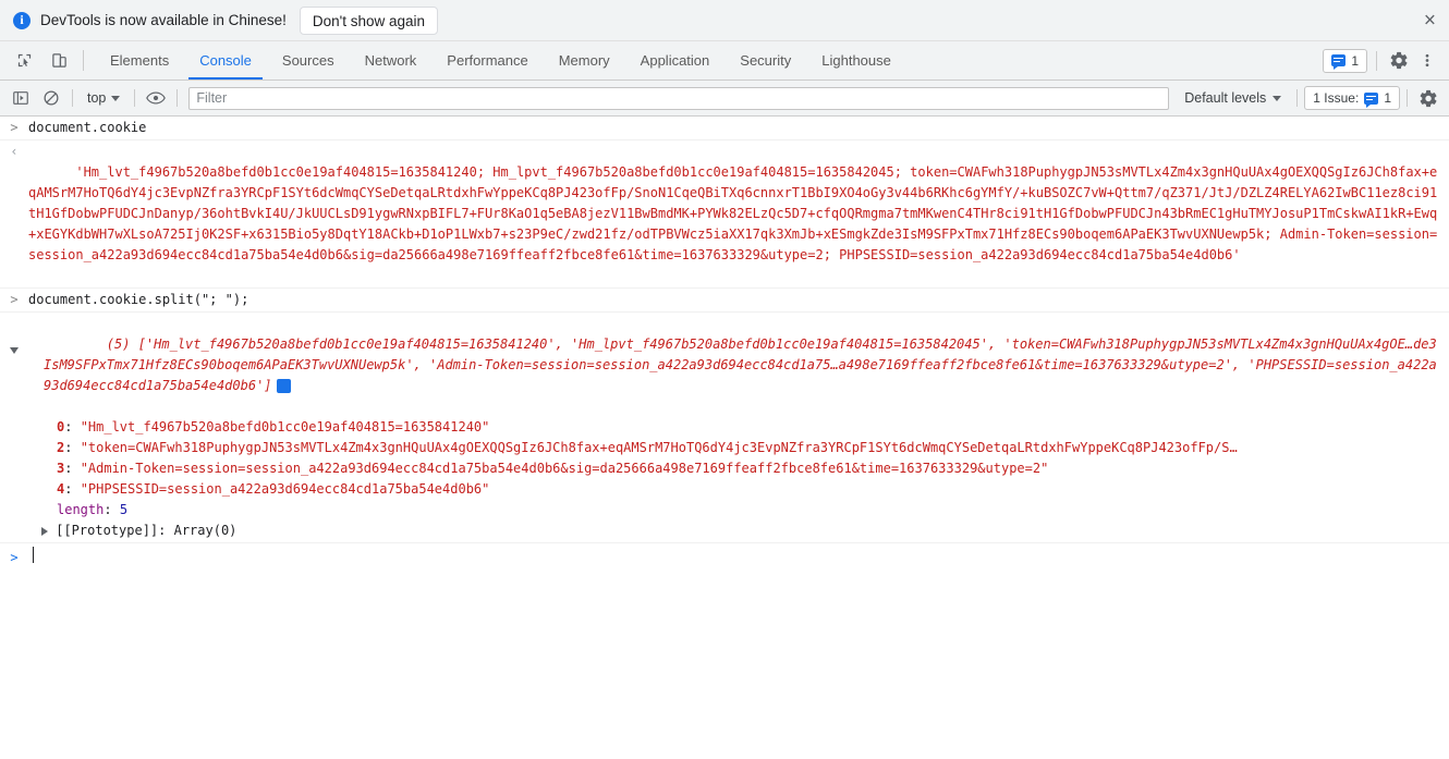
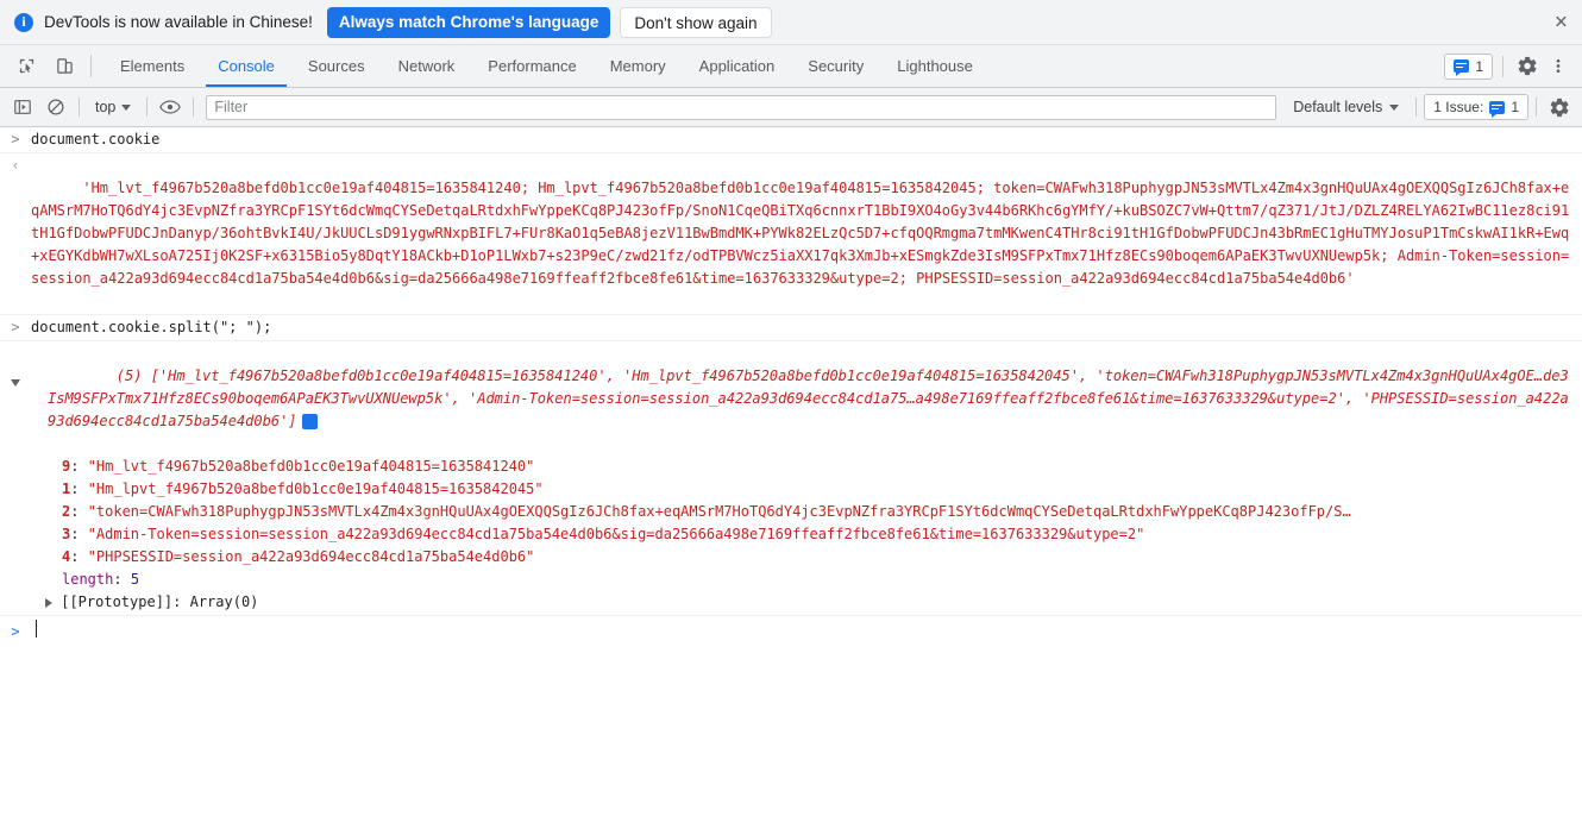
  i
  DevTools is now available in Chinese!
+ Always match Chrome's language
  Don't show again
  ×
  Elements
  Console
  Sources
  Network
  Performance
  Memory
  Application
  Security
  Lighthouse
  1
  top
  Filter
  Default levels
  1 Issue:
  1
  >
  document.cookie
  ‹
  'Hm_lvt_f4967b520a8befd0b1cc0e19af404815=1635841240; Hm_lpvt_f4967b520a8befd0b1cc0e19af404815=1635842045; token=CWAFwh318PuphygpJN53sMVTLx4Zm4x3gnHQuUAx4gOEXQQSgIz6JCh8fax+eqAMSrM7HoTQ6dY4jc3EvpNZfra3YRCpF1SYt6dcWmqCYSeDetqaLRtdxhFwYppeKCq8PJ423ofFp/SnoN1CqeQBiTXq6cnnxrT1BbI9XO4oGy3v44b6RKhc6gYMfY/+kuBSOZC7vW+Qttm7/qZ371/JtJ/DZLZ4RELYA62IwBC11ez8ci91tH1GfDobwPFUDCJnDanyp/36ohtBvkI4U/JkUUCLsD91ygwRNxpBIFL7+FUr8KaO1q5eBA8jezV11BwBmdMK+PYWk82ELzQc5D7+cfqOQRmgma7tmMKwenC4THr8ci91tH1GfDobwPFUDCJn43bRmEC1gHuTMYJosuP1TmCskwAI1kR+Ewq+xEGYKdbWH7wXLsoA725Ij0K2SF+x6315Bio5y8DqtY18ACkb+D1oP1LWxb7+s23P9eC/zwd21fz/odTPBVWcz5iaXX17qk3XmJb+xESmgkZde3IsM9SFPxTmx71Hfz8ECs90boqem6APaEK3TwvUXNUewp5k; Admin-Token=session=session_a422a93d694ecc84cd1a75ba54e4d0b6&sig=da25666a498e7169ffeaff2fbce8fe61&time=1637633329&utype=2; PHPSESSID=session_a422a93d694ecc84cd1a75ba54e4d0b6'
  >
  document.cookie.split("; ");
  (5) ['Hm_lvt_f4967b520a8befd0b1cc0e19af404815=1635841240', 'Hm_lpvt_f4967b520a8befd0b1cc0e19af404815=1635842045', 'token=CWAFwh318PuphygpJN53sMVTLx4Zm4x3gnHQuUAx4gOE…de3IsM9SFPxTmx71Hfz8ECs90boqem6APaEK3TwvUXNUewp5k', 'Admin-Token=session=session_a422a93d694ecc84cd1a75…a498e7169ffeaff2fbce8fe61&time=1637633329&utype=2', 'PHPSESSID=session_a422a93d694ecc84cd1a75ba54e4d0b6']i
- 0: "Hm_lvt_f4967b520a8befd0b1cc0e19af404815=1635841240"
+ 9: "Hm_lvt_f4967b520a8befd0b1cc0e19af404815=1635841240"
+ 1: "Hm_lpvt_f4967b520a8befd0b1cc0e19af404815=1635842045"
  2: "token=CWAFwh318PuphygpJN53sMVTLx4Zm4x3gnHQuUAx4gOEXQQSgIz6JCh8fax+eqAMSrM7HoTQ6dY4jc3EvpNZfra3YRCpF1SYt6dcWmqCYSeDetqaLRtdxhFwYppeKCq8PJ423ofFp/S…
  3: "Admin-Token=session=session_a422a93d694ecc84cd1a75ba54e4d0b6&sig=da25666a498e7169ffeaff2fbce8fe61&time=1637633329&utype=2"
  4: "PHPSESSID=session_a422a93d694ecc84cd1a75ba54e4d0b6"
  length: 5
  [[Prototype]]: Array(0)
  >
